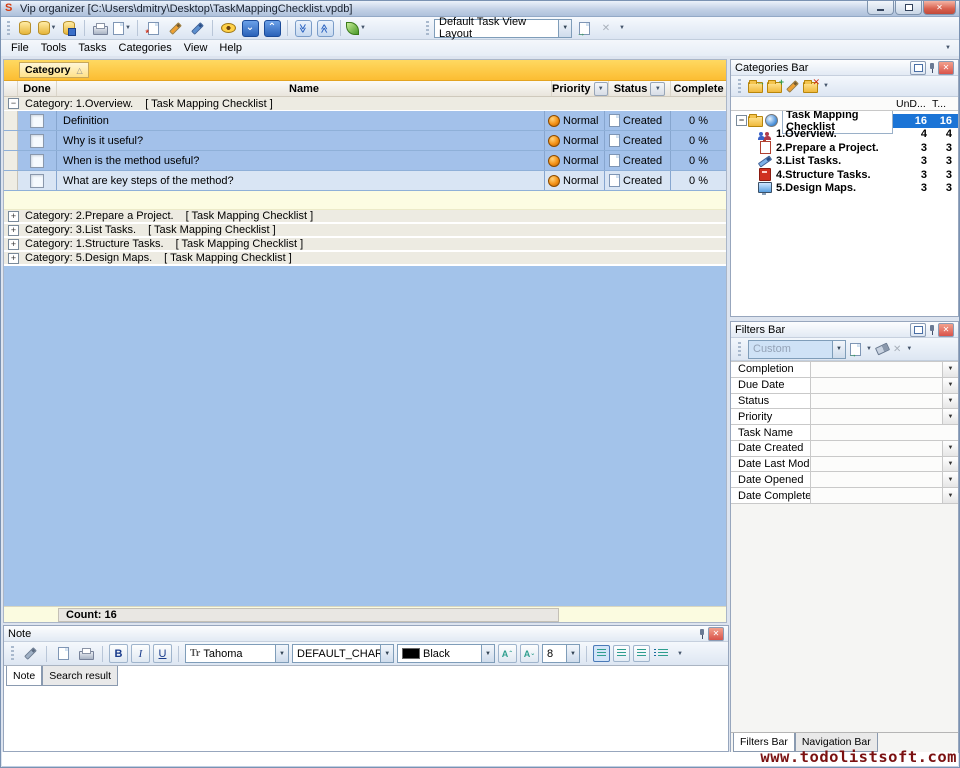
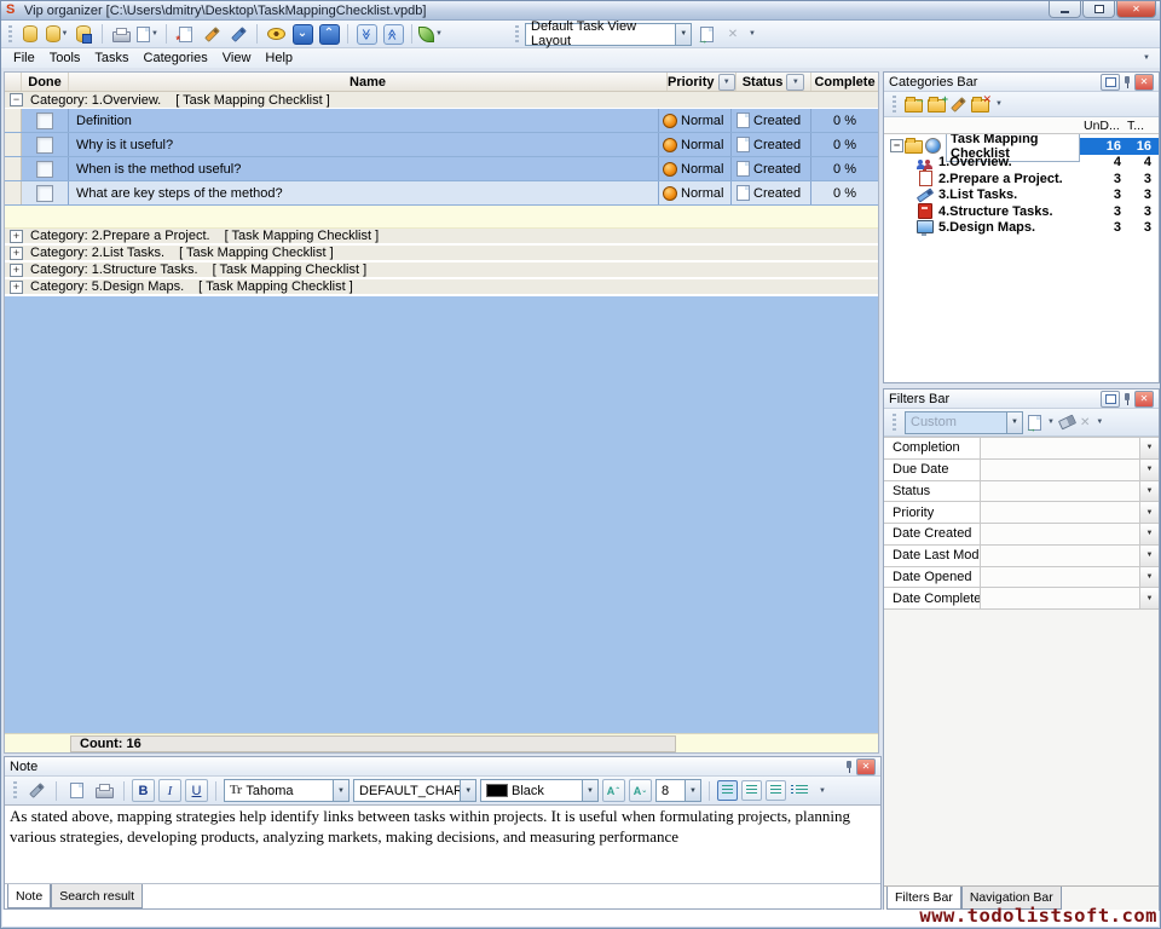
  S
  Vip organizer [C:\Users\dmitry\Desktop\TaskMappingChecklist.vpdb]
  ✕
  *
  ⌄
  ⌃
  Default Task View Layout
  →
  ✕
  File
  Tools
  Tasks
  Categories
  View
  Help
- Category
- △
  Done
  Name
  Priority
  Status
  Complete
  −
  Category: 1.Overview.
  [ Task Mapping Checklist ]
  Definition
  Normal
  Created
  0 %
  Why is it useful?
  Normal
  Created
  0 %
  When is the method useful?
  Normal
  Created
  0 %
  What are key steps of the method?
  Normal
  Created
  0 %
  +
  Category: 2.Prepare a Project.
  [ Task Mapping Checklist ]
  +
- Category: 3.List Tasks.
+ Category: 2.List Tasks.
  [ Task Mapping Checklist ]
  +
  Category: 1.Structure Tasks.
  [ Task Mapping Checklist ]
  +
  Category: 5.Design Maps.
  [ Task Mapping Checklist ]
  Count: 16
  Categories Bar
  ✕
  →
  +
  ✕
  UnD...
  T...
  −
  Task Mapping Checklist
  16
  16
  1.Overview.
  4
  4
  2.Prepare a Project.
  3
  3
  3.List Tasks.
  3
  3
  4.Structure Tasks.
  3
  3
  5.Design Maps.
  3
  3
  Filters Bar
  ✕
  Custom
  →
  ✕
  Completion
  Due Date
  Status
  Priority
- Task Name
  Date Created
  Date Last Mod
  Date Opened
  Date Complete
  Filters Bar
  Navigation Bar
  Note
  ✕
  B
  I
  U
  Tr
  Tahoma
  DEFAULT_CHAR
  Black
  A
  A
  8
+ As stated above, mapping strategies help identify links between tasks within projects. It is useful when formulating projects, planning various strategies, developing products, analyzing markets, making decisions, and measuring performance
  Note
  Search result
  www.todolistsoft.com
